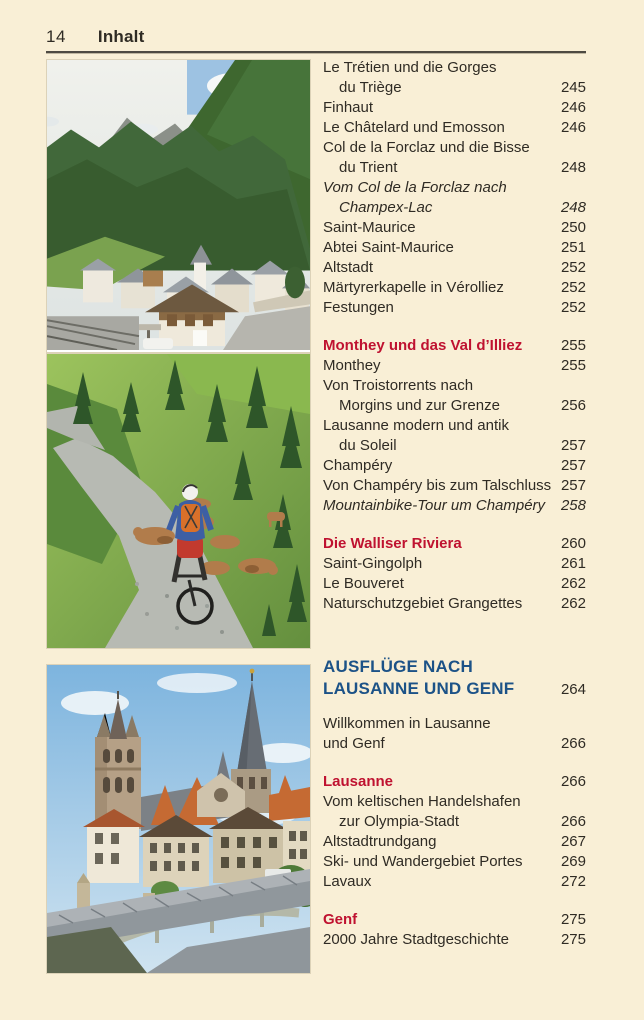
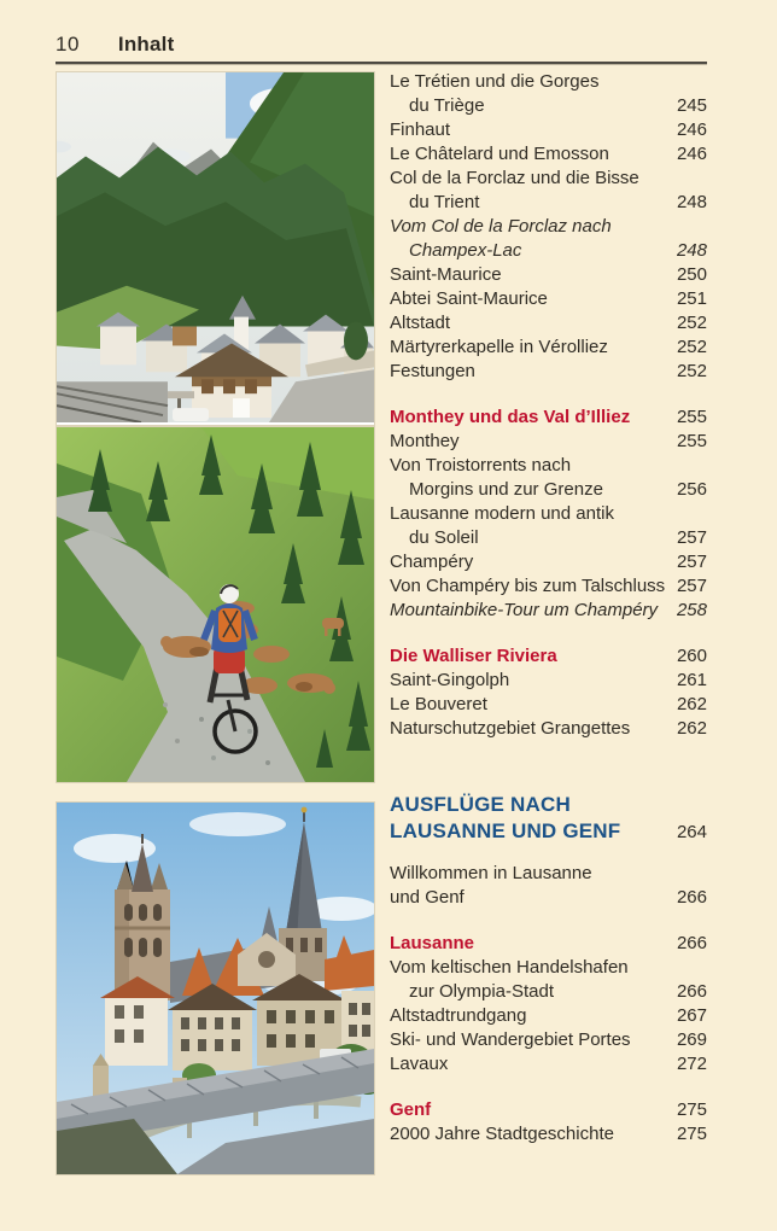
- 14
+ 10
  Inhalt
  Le Trétien und die Gorges
  du Triège
  245
  Finhaut
  246
  Le Châtelard und Emosson
  246
  Col de la Forclaz und die Bisse
  du Trient
  248
  Vom Col de la Forclaz nach
  Champex-Lac
  248
  Saint-Maurice
  250
  Abtei Saint-Maurice
  251
  Altstadt
  252
  Märtyrerkapelle in Vérolliez
  252
  Festungen
  252
  Monthey und das Val d’Illiez
  255
  Monthey
  255
  Von Troistorrents nach
  Morgins und zur Grenze
  256
  Lausanne modern und antik
  du Soleil
  257
  Champéry
  257
  Von Champéry bis zum Talschluss
  257
  Mountainbike-Tour um Champéry
  258
  Die Walliser Riviera
  260
  Saint-Gingolph
  261
  Le Bouveret
  262
  Naturschutzgebiet Grangettes
  262
  AUSFLÜGE NACH
  LAUSANNE UND GENF
  264
  Willkommen in Lausanne
  und Genf
  266
  Lausanne
  266
  Vom keltischen Handelshafen
  zur Olympia-Stadt
  266
  Altstadtrundgang
  267
  Ski- und Wandergebiet Portes
  269
  Lavaux
  272
  Genf
  275
  2000 Jahre Stadtgeschichte
  275
